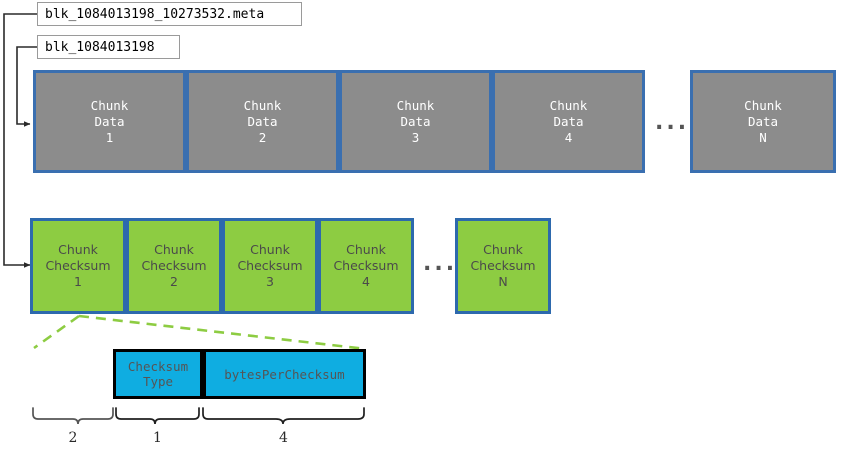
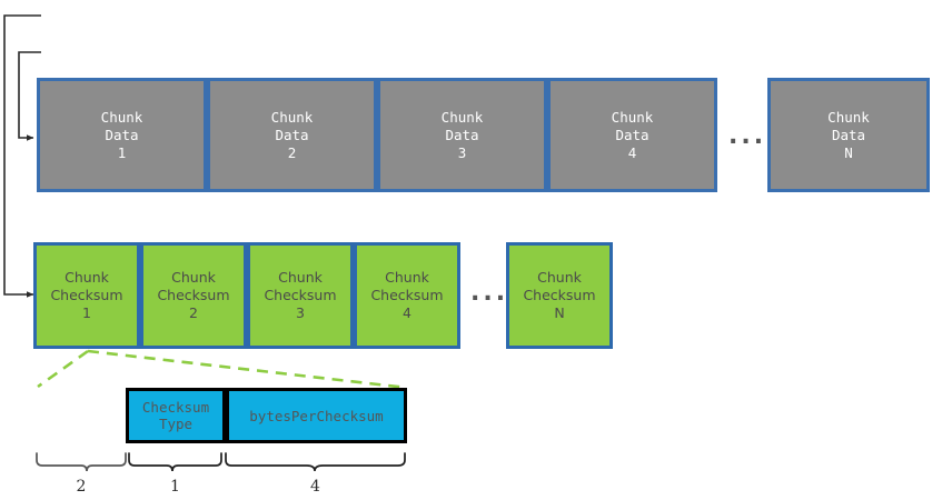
- blk_1084013198_10273532.meta
- blk_1084013198
  Chunk
  Data
  1
  Chunk
  Data
  2
  Chunk
  Data
  3
  Chunk
  Data
  4
  Chunk
  Data
  N
  ...
  Chunk
  Checksum
  1
  Chunk
  Checksum
  2
  Chunk
  Checksum
  3
  Chunk
  Checksum
  4
  Chunk
  Checksum
  N
  ...
  Checksum
  Type
  bytesPerChecksum
  2
  1
  4
